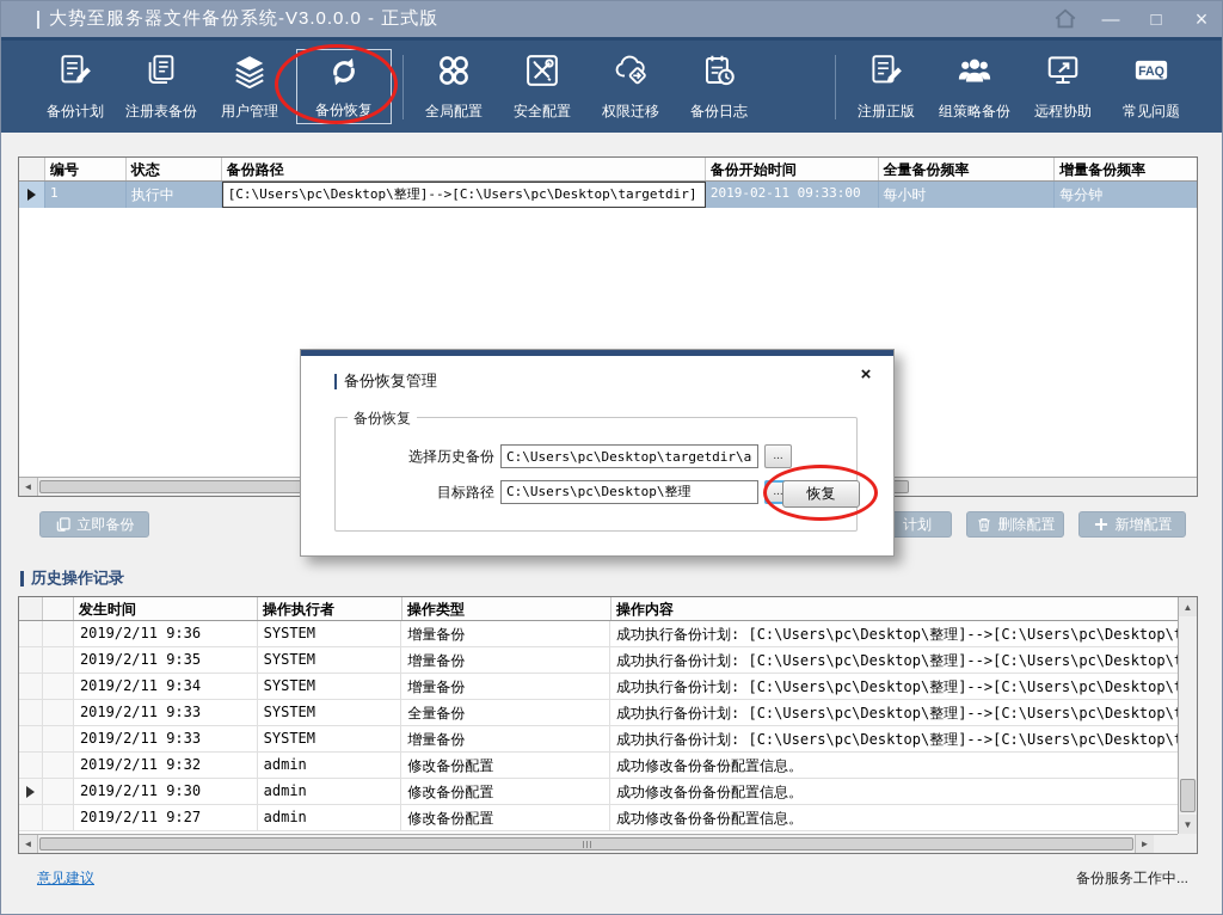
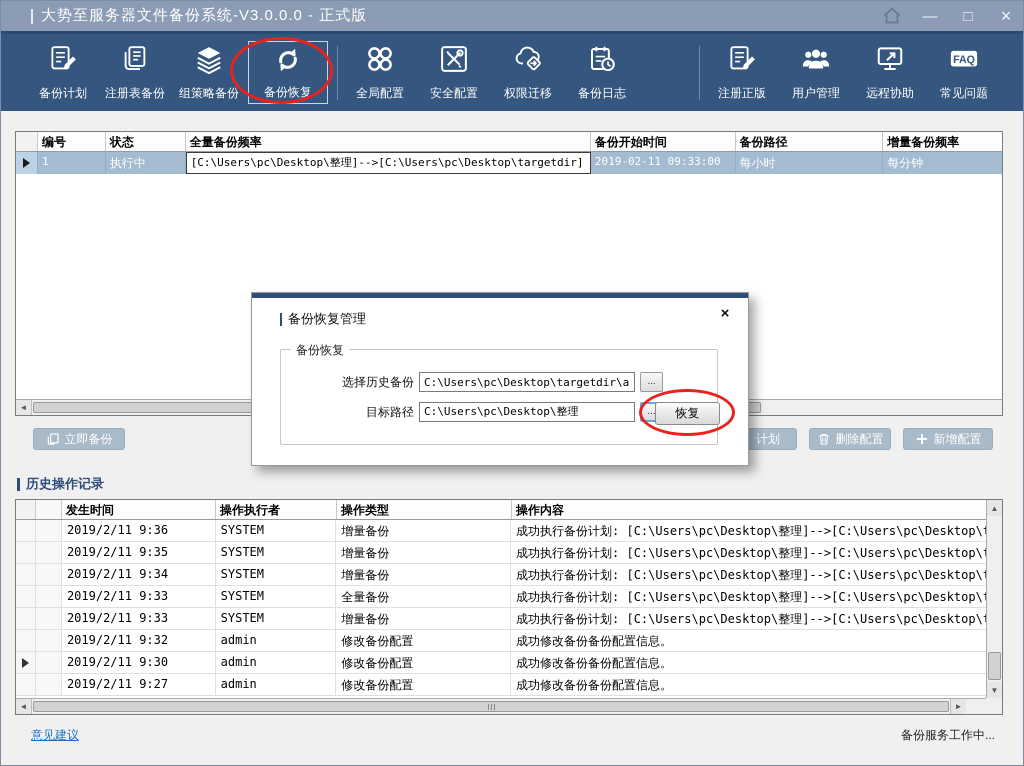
  大势至服务器文件备份系统-V3.0.0.0 - 正式版
  —
  □
  ×
  备份计划
  注册表备份
- 用户管理
+ 组策略备份
  备份恢复
  全局配置
  安全配置
  权限迁移
  备份日志
  注册正版
- 组策略备份
+ 用户管理
  远程协助
  FAQ
  常见问题
  编号
  状态
- 备份路径
+ 全量备份频率
  备份开始时间
- 全量备份频率
+ 备份路径
  增量备份频率
  1
  执行中
  [C:\Users\pc\Desktop\整理]-->[C:\Users\pc\Desktop\targetdir]
  2019-02-11 09:33:00
  每小时
  每分钟
  ◄
  立即备份
  计划
  删除配置
  新增配置
  历史操作记录
  发生时间
  操作执行者
  操作类型
  操作内容
  2019/2/11 9:36
  SYSTEM
  增量备份
  成功执行备份计划: [C:\Users\pc\Desktop\整理]-->[C:\Users\pc\Desktop\
  2019/2/11 9:35
  SYSTEM
  增量备份
  成功执行备份计划: [C:\Users\pc\Desktop\整理]-->[C:\Users\pc\Desktop\
  2019/2/11 9:34
  SYSTEM
  增量备份
  成功执行备份计划: [C:\Users\pc\Desktop\整理]-->[C:\Users\pc\Desktop\
  2019/2/11 9:33
  SYSTEM
  全量备份
  成功执行备份计划: [C:\Users\pc\Desktop\整理]-->[C:\Users\pc\Desktop\
  2019/2/11 9:33
  SYSTEM
  增量备份
  成功执行备份计划: [C:\Users\pc\Desktop\整理]-->[C:\Users\pc\Desktop\
  2019/2/11 9:32
  admin
  修改备份配置
  成功修改备份备份配置信息。
  2019/2/11 9:30
  admin
  修改备份配置
  成功修改备份备份配置信息。
  2019/2/11 9:27
  admin
  修改备份配置
  成功修改备份备份配置信息。
  ▲
  ▼
  ◄
  ►
  意见建议
  备份服务工作中...
  备份恢复管理
  ×
  备份恢复
  选择历史备份
  C:\Users\pc\Desktop\targetdir\a
  ...
  目标路径
  C:\Users\pc\Desktop\整理
  恢复
